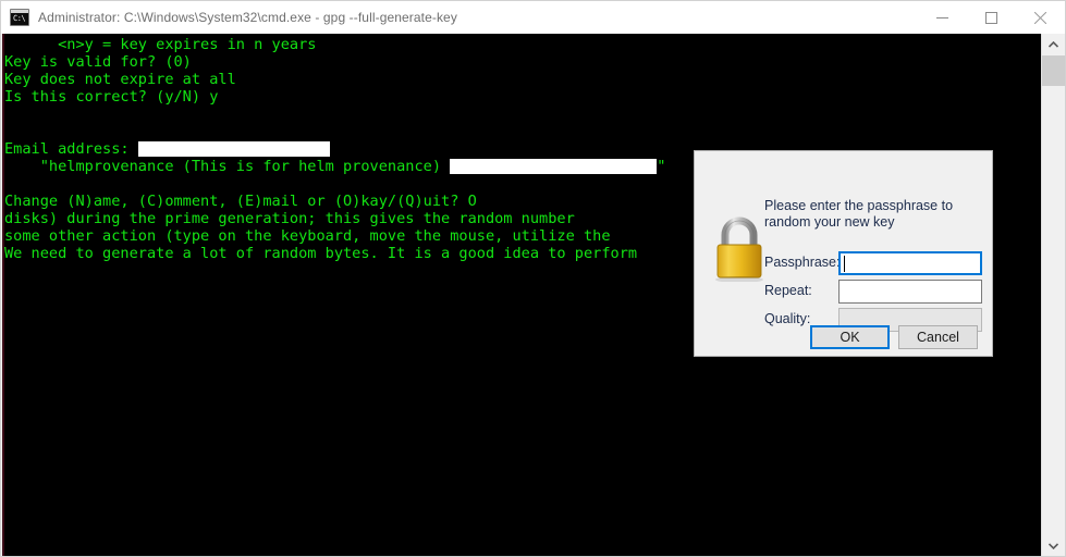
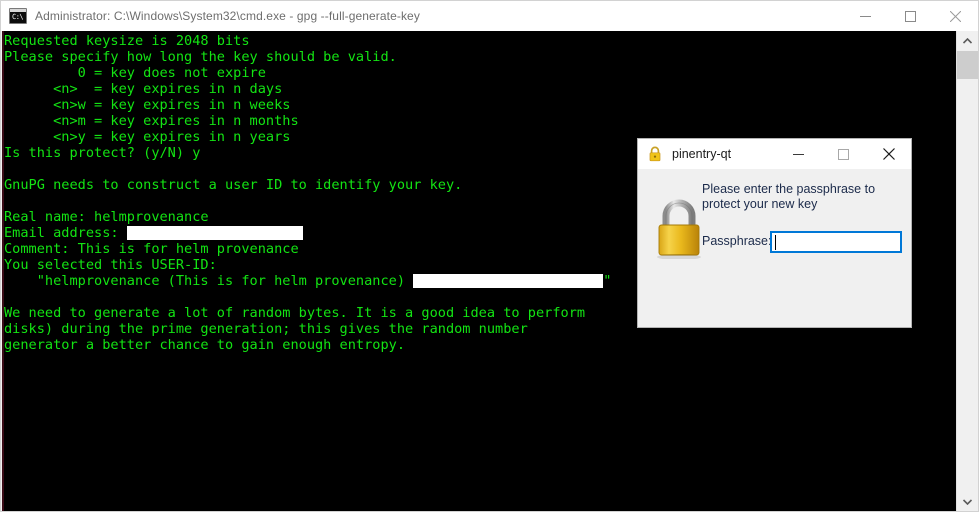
  C:\
  Administrator: C:\Windows\System32\cmd.exe - gpg --full-generate-key
+ Requested keysize is 2048 bits
+ Please specify how long the key should be valid.
+ 0 = key does not expire
+ <n> = key expires in n days
+ <n>w = key expires in n weeks
+ <n>m = key expires in n months
  <n>y = key expires in n years
- Key is valid for? (0)
- Key does not expire at all
- Is this correct? (y/N) y
+ Is this protect? (y/N) y
+ GnuPG needs to construct a user ID to identify your key.
+ Real name: helmprovenance
  Email address:
+ Comment: This is for helm provenance
+ You selected this USER-ID:
  "helmprovenance (This is for helm provenance) "
- Change (N)ame, (C)omment, (E)mail or (O)kay/(Q)uit? O
- disks) during the prime generation; this gives the random number
+ We need to generate a lot of random bytes. It is a good idea to perform
- some other action (type on the keyboard, move the mouse, utilize the
- We need to generate a lot of random bytes. It is a good idea to perform
+ disks) during the prime generation; this gives the random number
+ generator a better chance to gain enough entropy.
+ pinentry-qt
- Please enter the passphrase to random your new key
+ Please enter the passphrase to protect your new key
  Passphrase
- Repeat:
- Quality:
- OK
- Cancel
